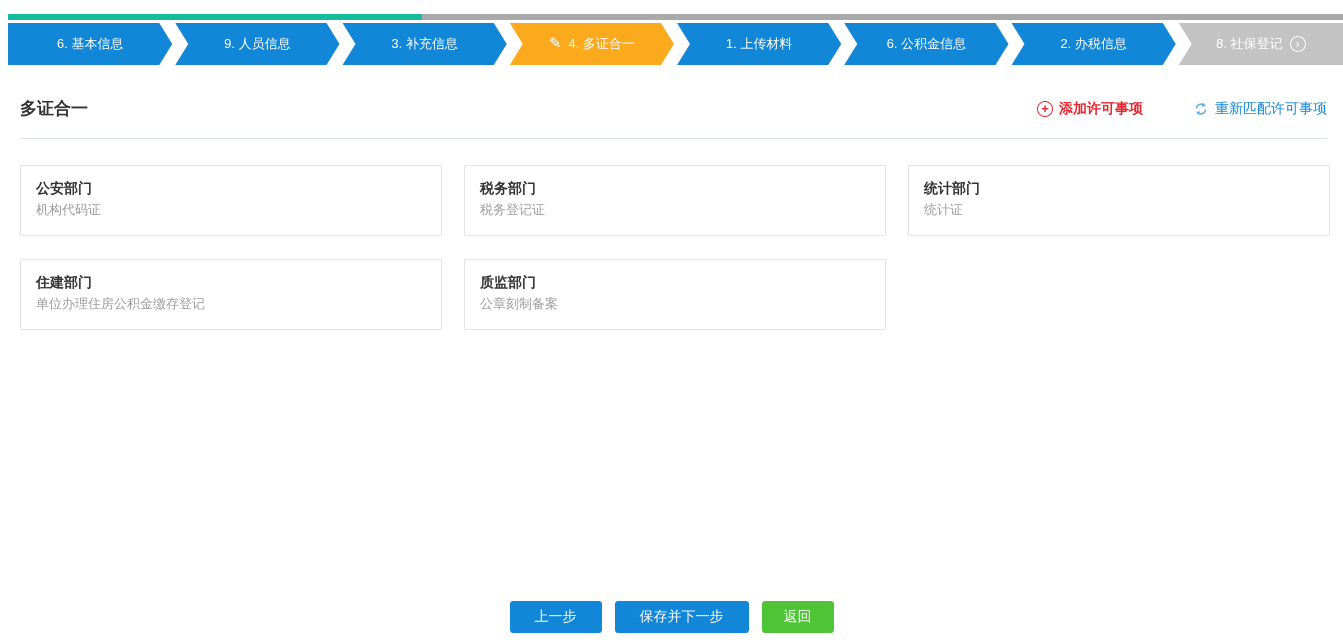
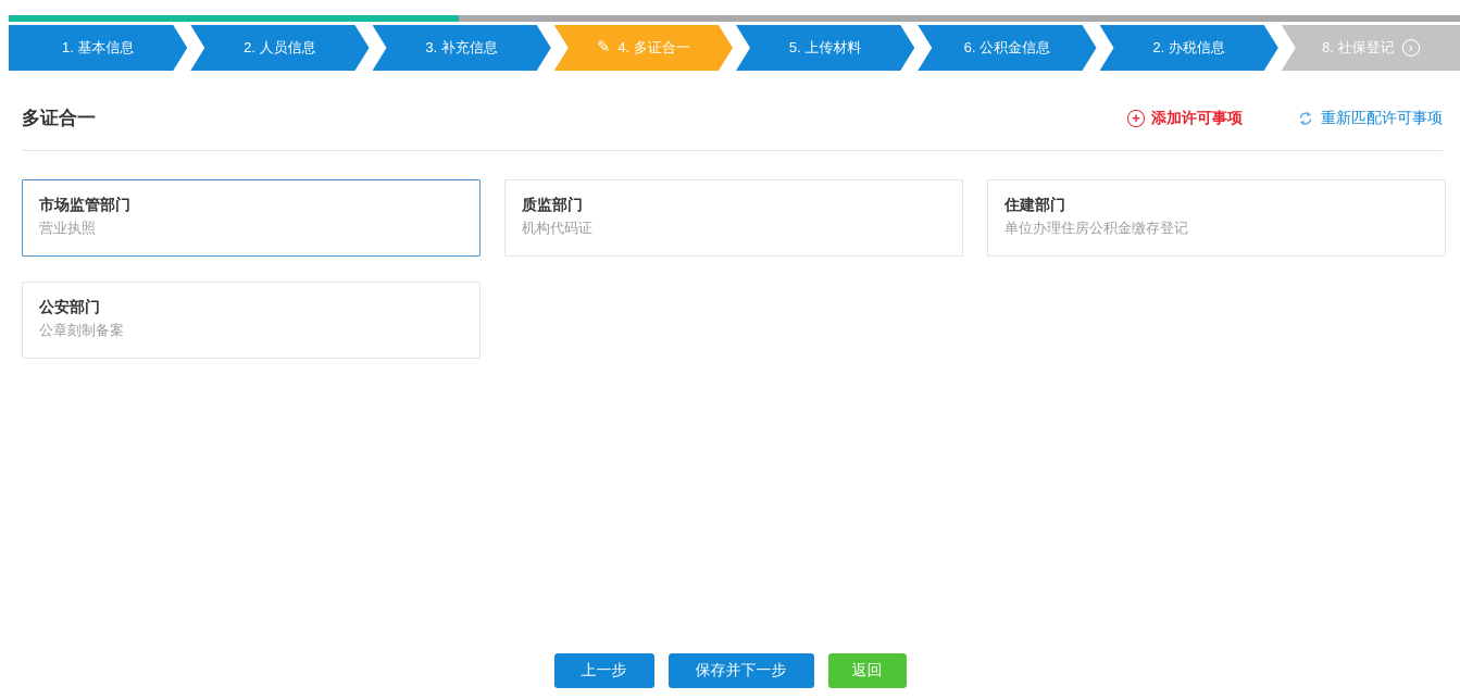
- 6. 基本信息
+ 1. 基本信息
- 9. 人员信息
+ 2. 人员信息
  3. 补充信息
  ✎
  4. 多证合一
- 1. 上传材料
+ 5. 上传材料
  6. 公积金信息
  2. 办税信息
  8. 社保登记
  ›
  多证合一
  +
  添加许可事项
  重新匹配许可事项
+ 市场监管部门
+ 营业执照
- 公安部门
+ 质监部门
  机构代码证
- 税务部门
- 税务登记证
- 统计部门
- 统计证
  住建部门
  单位办理住房公积金缴存登记
- 质监部门
+ 公安部门
  公章刻制备案
  上一步
  保存并下一步
  返回
